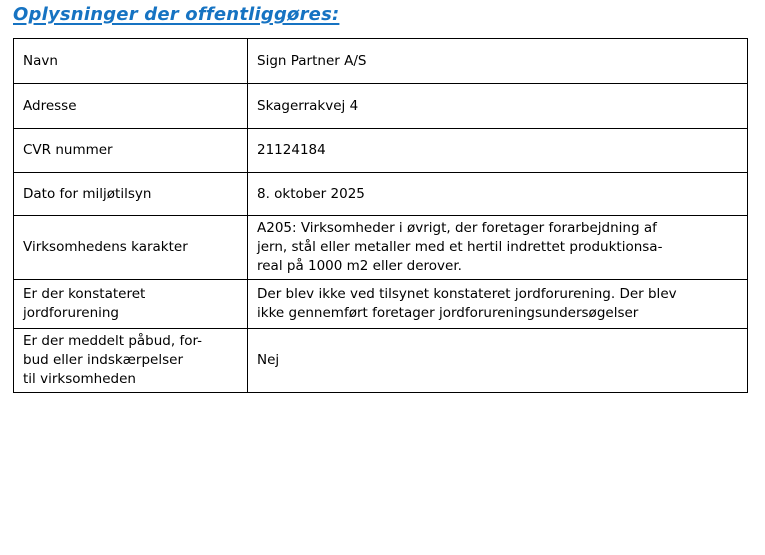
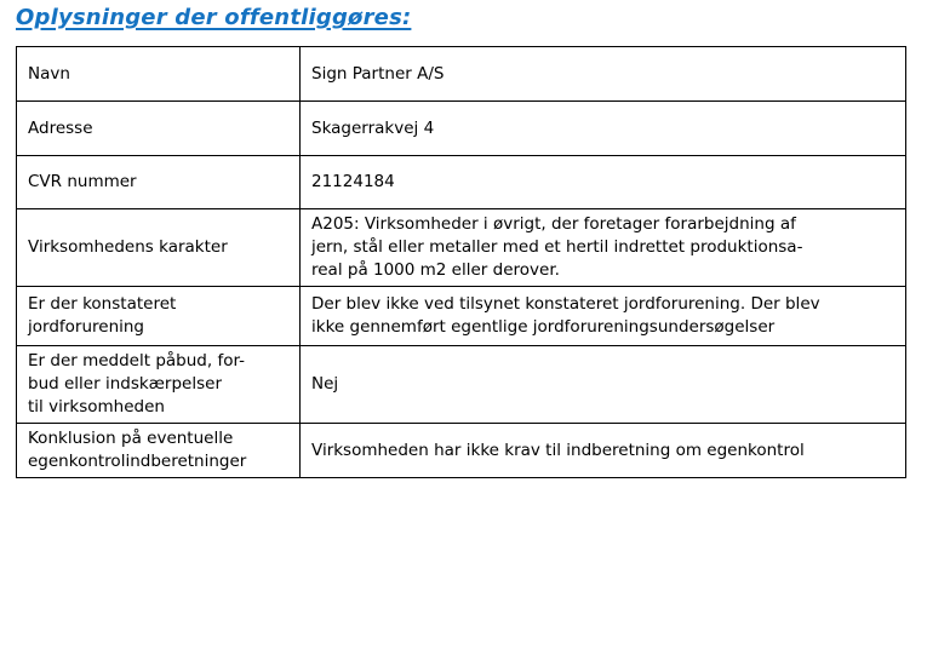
  Oplysninger der offentliggøres:
  Navn	Sign Partner A/S
  Adresse	Skagerrakvej 4
  CVR nummer	21124184
- Dato for miljøtilsyn	8. oktober 2025
  Virksomhedens karakter	A205: Virksomheder i øvrigt, der foretager forarbejdning af jern, stål eller metaller med et hertil indrettet produktionsa- real på 1000 m2 eller derover.
- Er der konstateret jordforurening	Der blev ikke ved tilsynet konstateret jordforurening. Der blev ikke gennemført foretager jordforureningsundersøgelser
+ Er der konstateret jordforurening	Der blev ikke ved tilsynet konstateret jordforurening. Der blev ikke gennemført egentlige jordforureningsundersøgelser
  Er der meddelt påbud, for- bud eller indskærpelser til virksomheden	Nej
+ Konklusion på eventuelle egenkontrolindberetninger	Virksomheden har ikke krav til indberetning om egenkontrol
